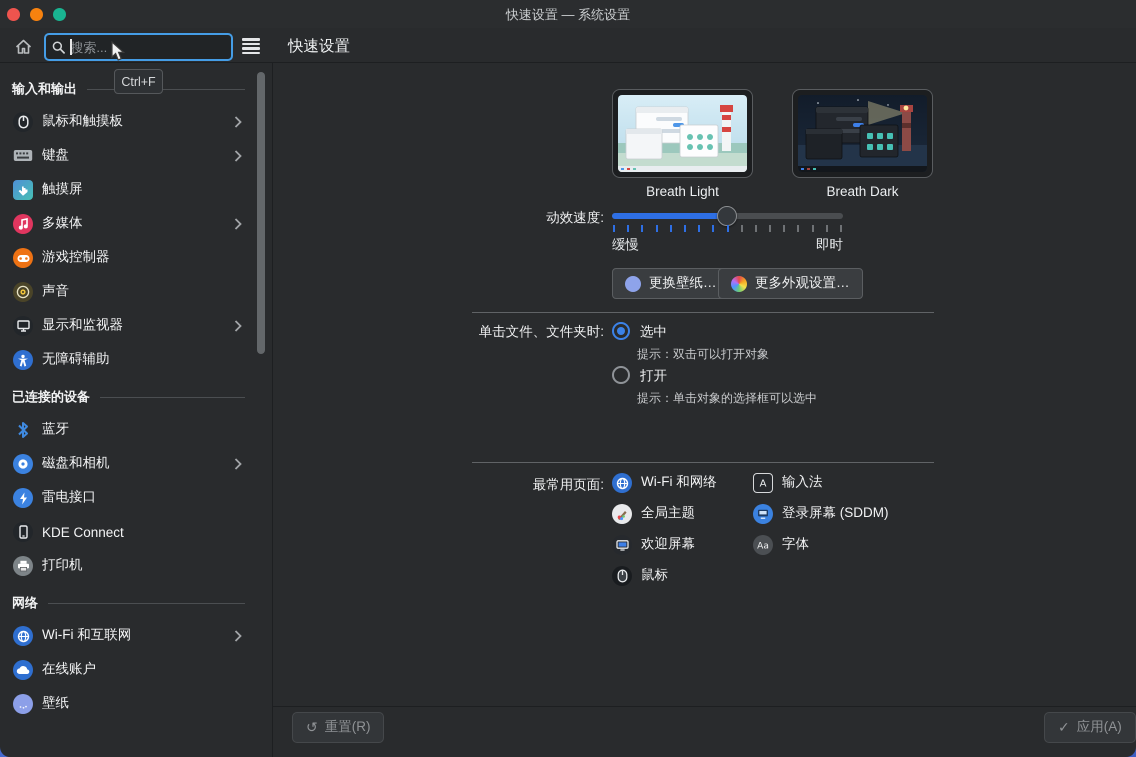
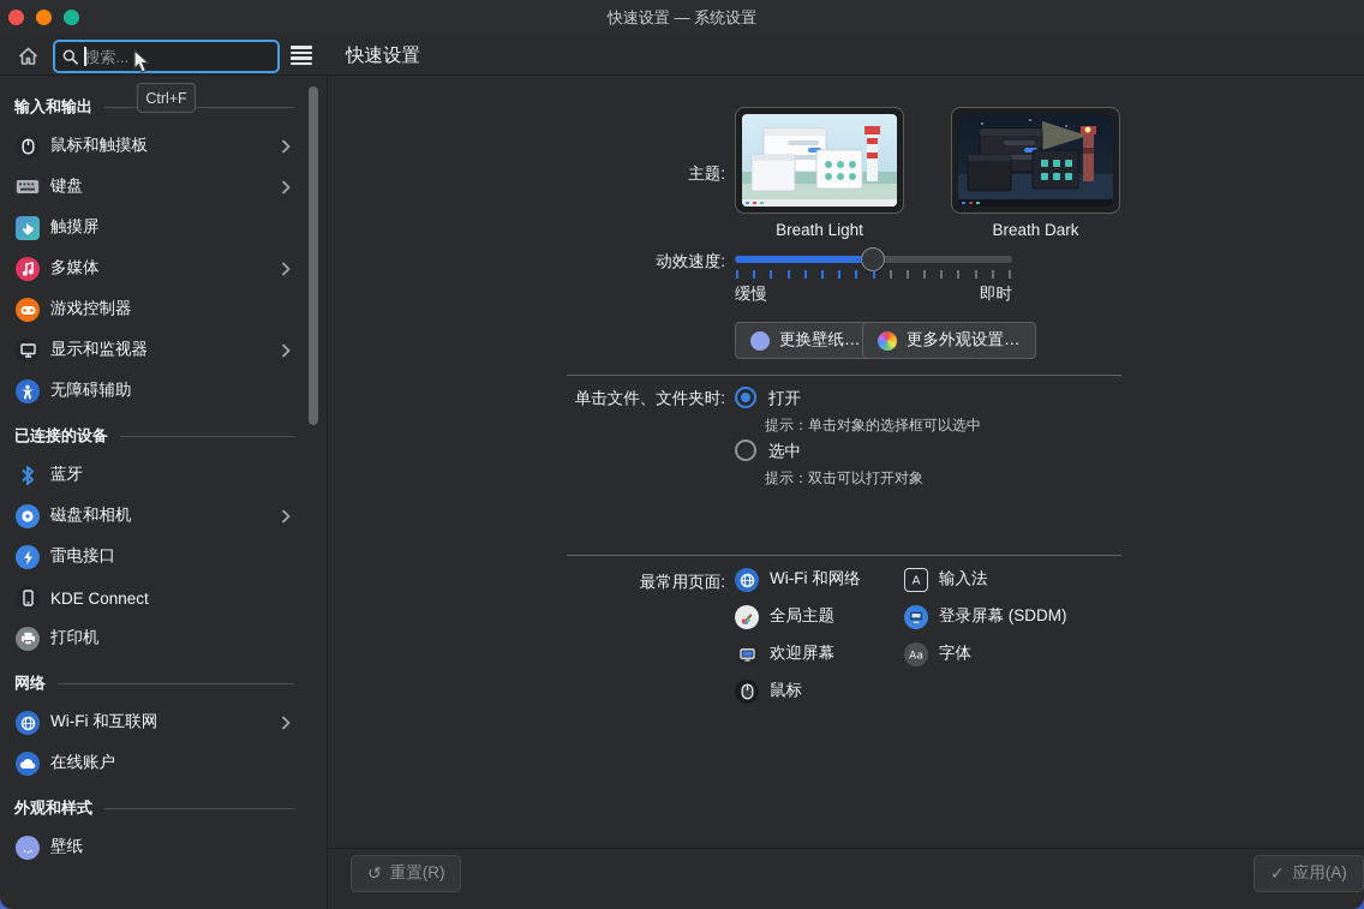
  快速设置 — 系统设置
  搜索...
  快速设置
  Ctrl+F
  输入和输出
  鼠标和触摸板
  键盘
  触摸屏
  多媒体
  游戏控制器
- 声音
  显示和监视器
  无障碍辅助
  已连接的设备
  蓝牙
  磁盘和相机
  雷电接口
  KDE Connect
  打印机
  网络
  Wi-Fi 和互联网
  在线账户
+ 外观和样式
  壁纸
+ 主题:
  Breath Light
  Breath Dark
  动效速度:
  缓慢
  即时
  更换壁纸…
  更多外观设置…
  单击文件、文件夹时:
- 选中
+ 打开
- 提示：双击可以打开对象
+ 提示：单击对象的选择框可以选中
- 打开
+ 选中
- 提示：单击对象的选择框可以选中
+ 提示：双击可以打开对象
  最常用页面:
  Wi-Fi 和网络
  全局主题
  欢迎屏幕
  鼠标
  A
  输入法
  登录屏幕 (SDDM)
  Aa
  字体
  ↺
  重置(R)
  ✓
  应用(A)
